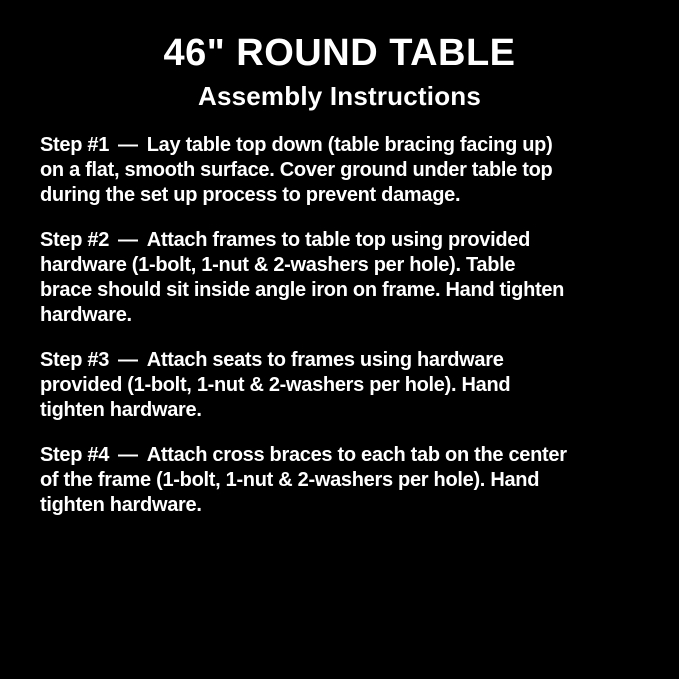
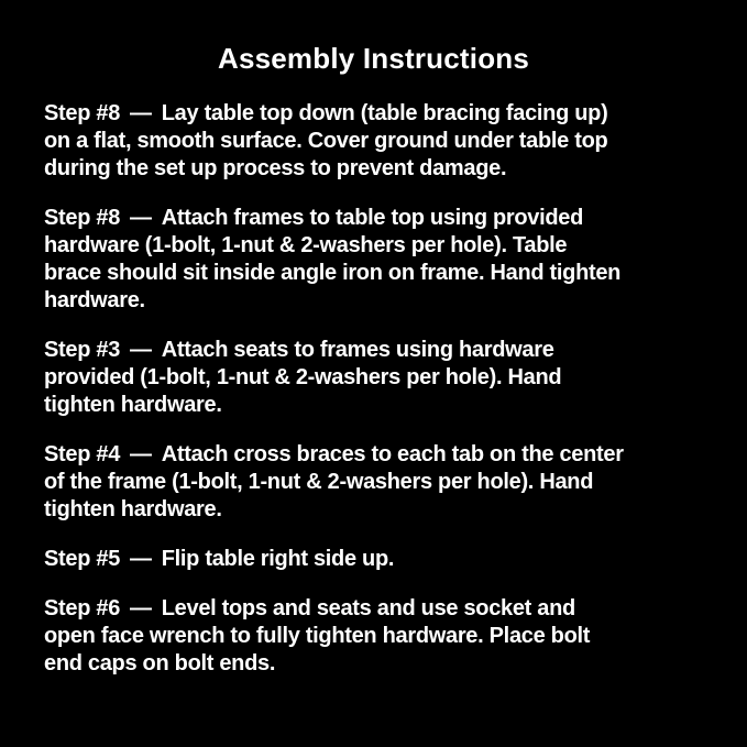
- 46" ROUND TABLE
  Assembly Instructions
- Step #1 — Lay table top down (table bracing facing up)
+ Step #8 — Lay table top down (table bracing facing up)
  on a flat, smooth surface. Cover ground under table top
  during the set up process to prevent damage.
- Step #2 — Attach frames to table top using provided
+ Step #8 — Attach frames to table top using provided
  hardware (1-bolt, 1-nut & 2-washers per hole). Table
  brace should sit inside angle iron on frame. Hand tighten
  hardware.
  Step #3 — Attach seats to frames using hardware
  provided (1-bolt, 1-nut & 2-washers per hole). Hand
  tighten hardware.
  Step #4 — Attach cross braces to each tab on the center
  of the frame (1-bolt, 1-nut & 2-washers per hole). Hand
  tighten hardware.
+ Step #5 — Flip table right side up.
+ Step #6 — Level tops and seats and use socket and
+ open face wrench to fully tighten hardware. Place bolt
+ end caps on bolt ends.
